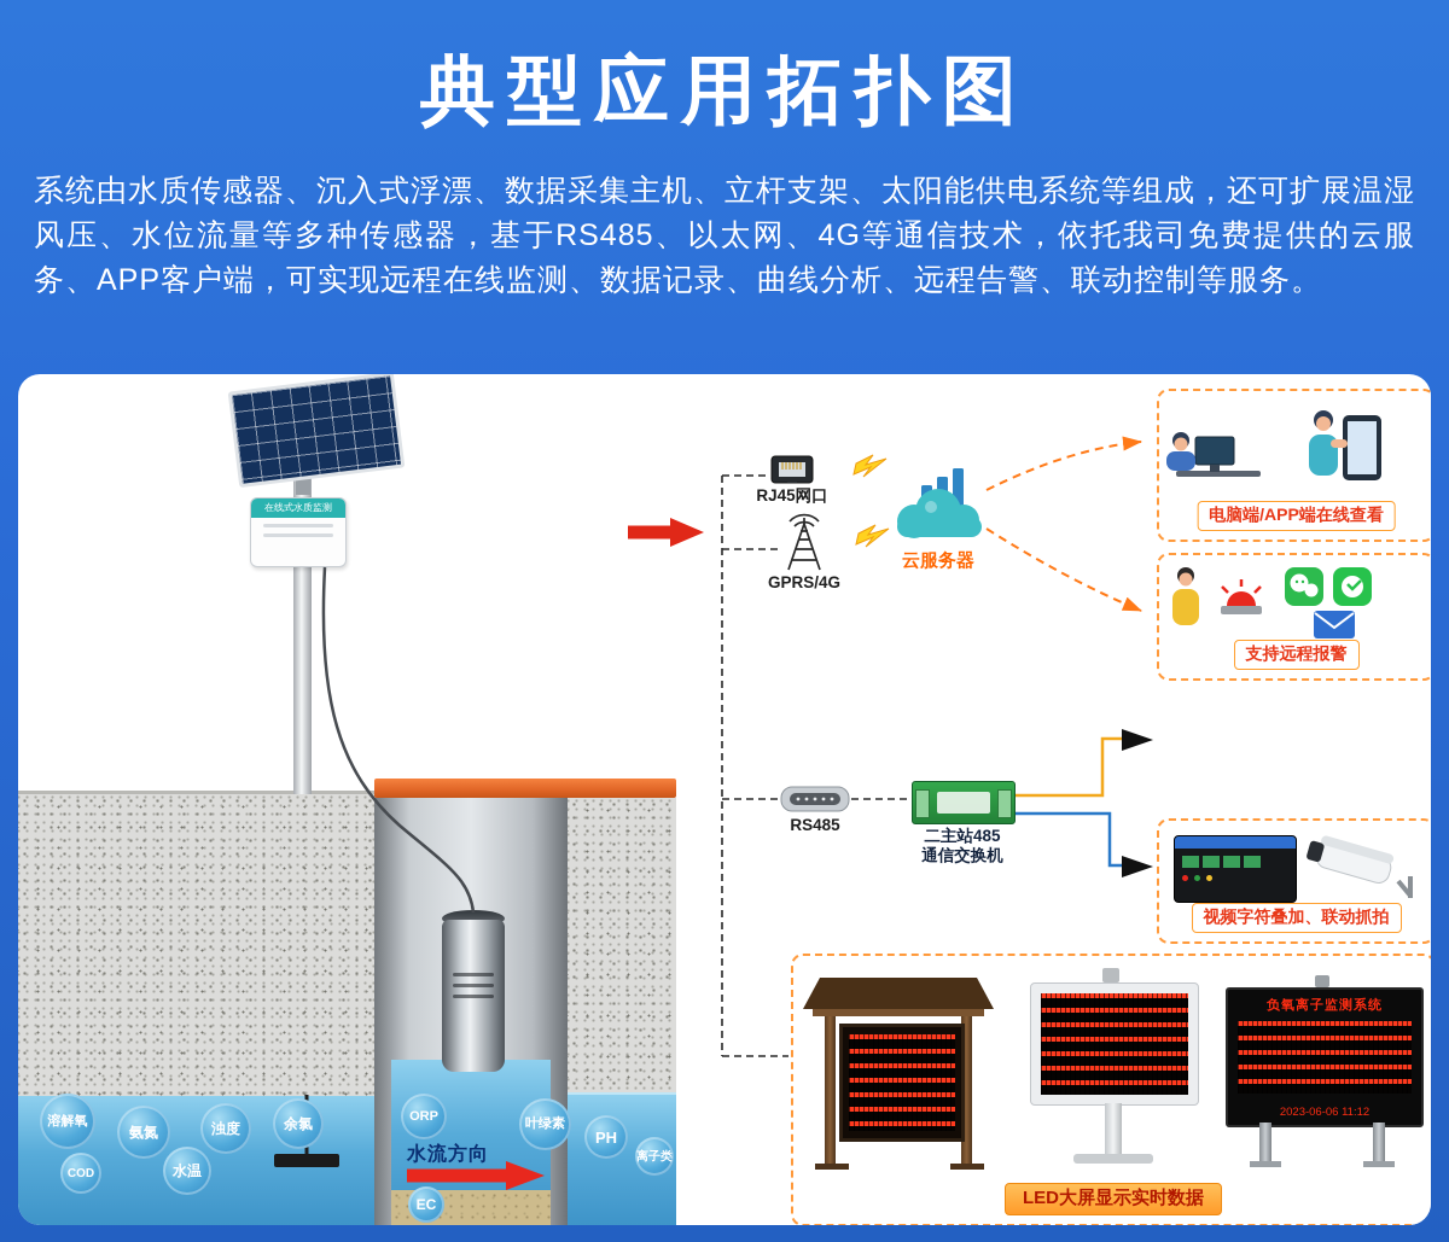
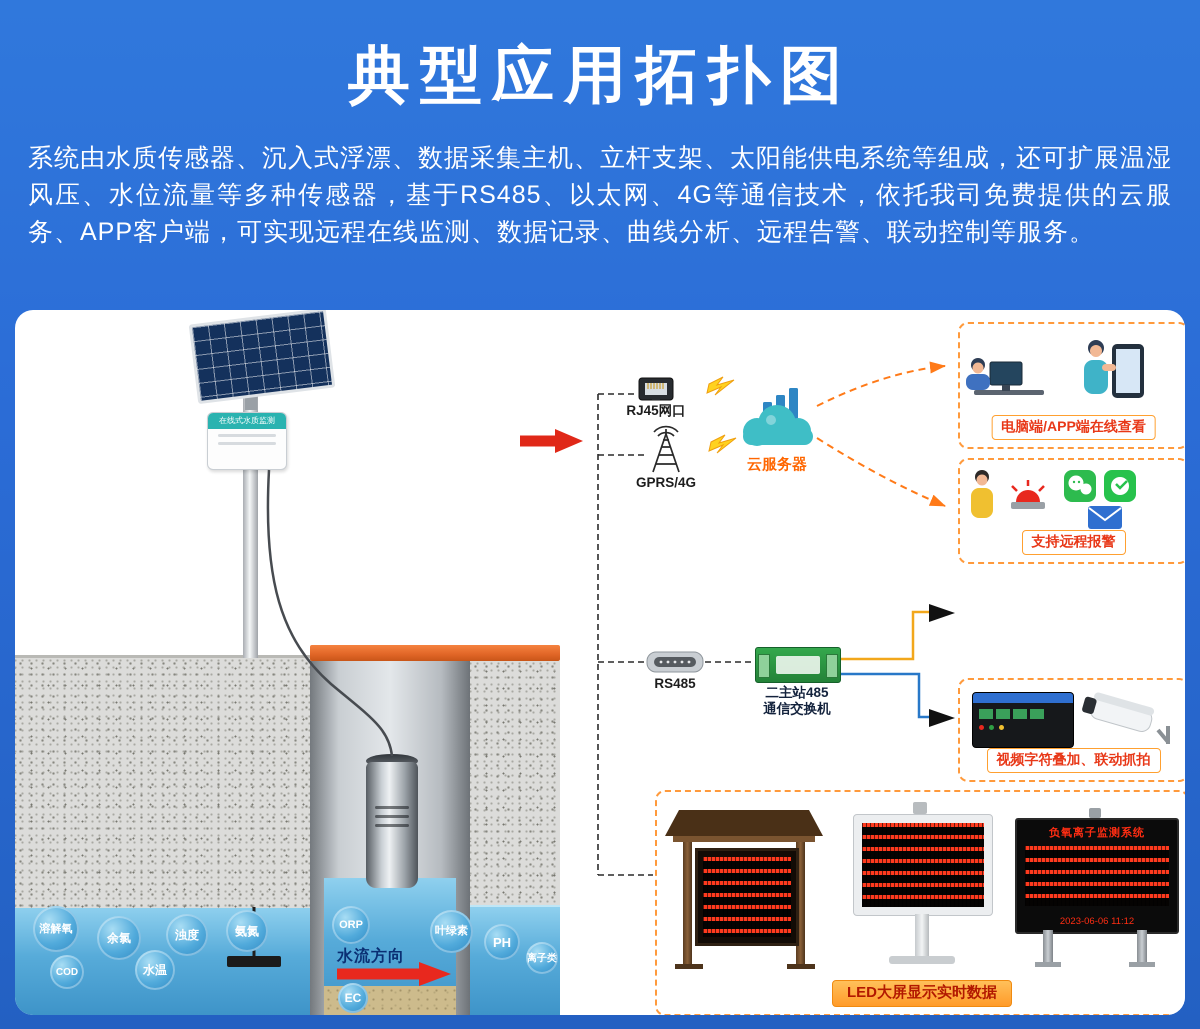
  典型应用拓扑图
  系统由水质传感器、沉入式浮漂、数据采集主机、立杆支架、太阳能供电系统等组成，还可扩展温湿风压、水位流量等多种传感器，基于RS485、以太网、4G等通信技术，依托我司免费提供的云服务、APP客户端，可实现远程在线监测、数据记录、曲线分析、远程告警、联动控制等服务。
  在线式水质监测
  溶解氧
- 氨氮
+ 余氯
  浊度
- 余氯
+ 氨氮
  COD
  水温
  ORP
  EC
  叶绿素
  PH
  离子类
  水流方向
  RJ45网口
  GPRS/4G
  云服务器
  RS485
  二主站485
  通信交换机
  电脑端/APP端在线查看
  支持远程报警
  视频字符叠加、联动抓拍
  负氧离子监测系统
  2023-06-06 11:12
  LED大屏显示实时数据
